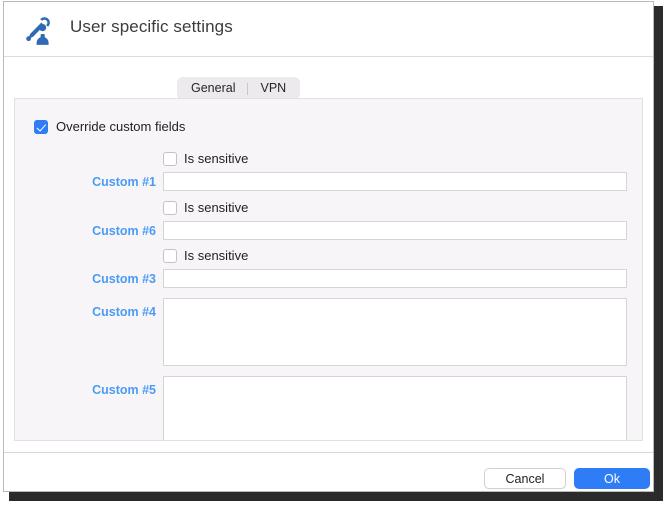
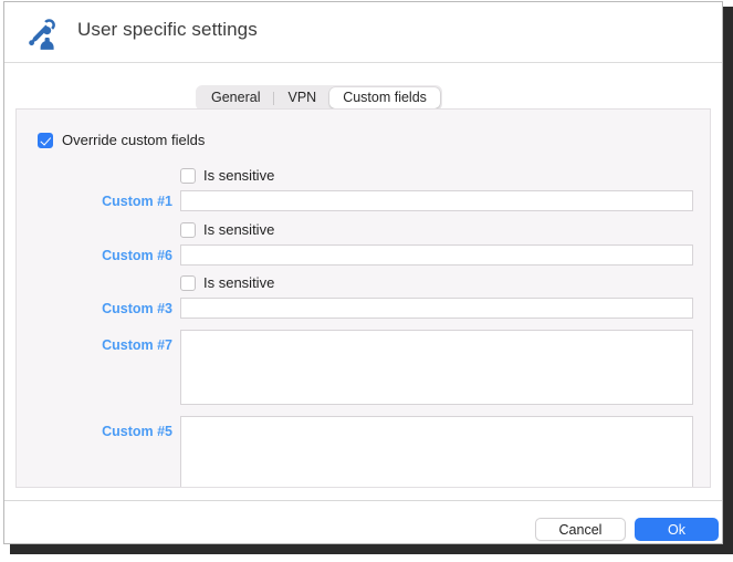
  User specific settings
  General
  VPN
+ Custom fields
  Override custom fields
  Is sensitive
  Custom #1
  Is sensitive
  Custom #6
  Is sensitive
  Custom #3
- Custom #4
+ Custom #7
  Custom #5
  Cancel
  Ok
